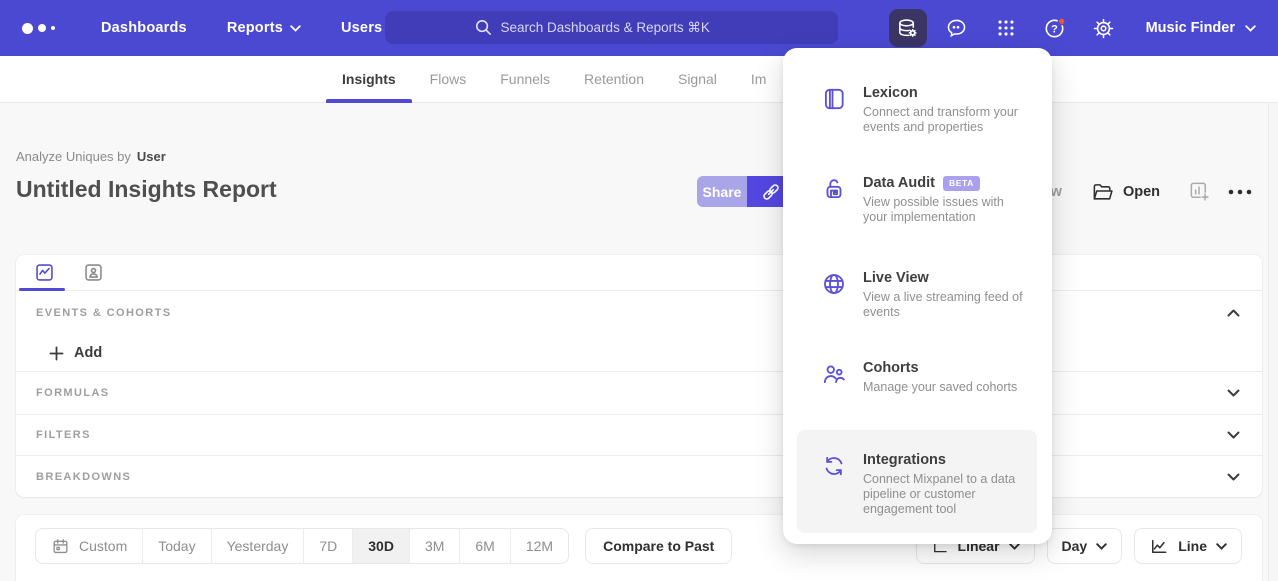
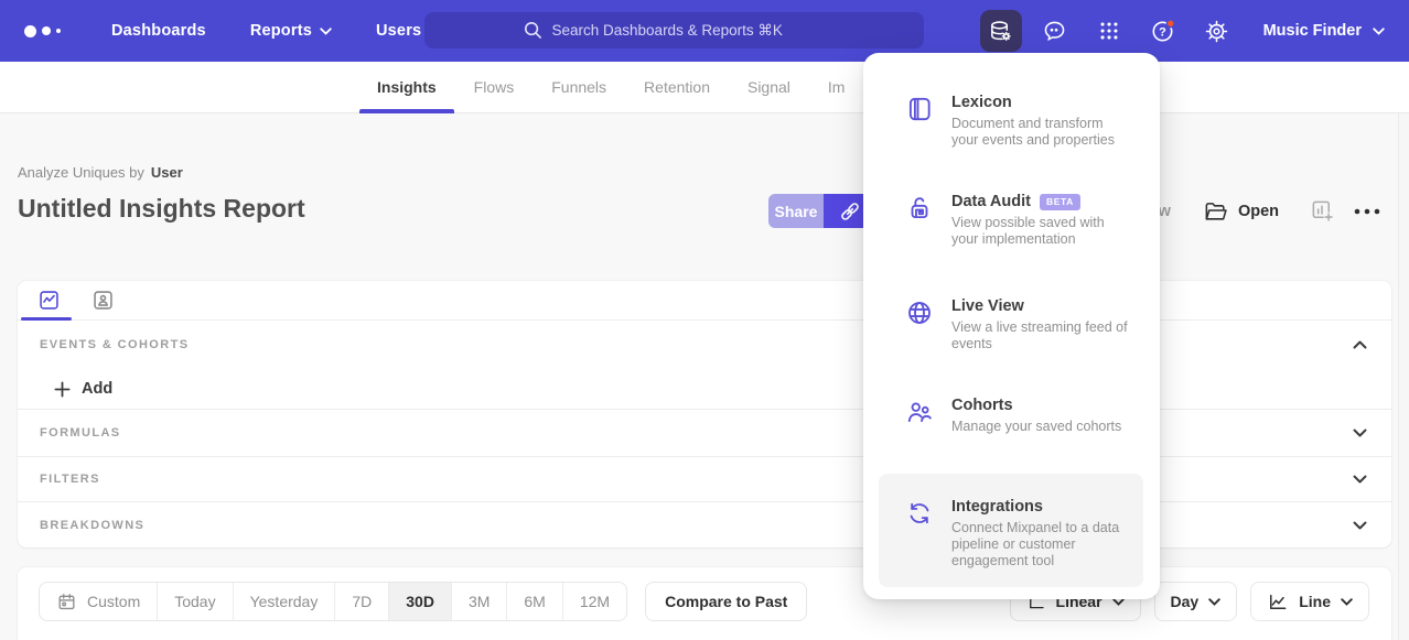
  Dashboards
  Reports
  Users
  Search Dashboards & Reports ⌘K
  ?
  Music Finder
  Insights
  Flows
  Funnels
  Retention
  Signal
  Im
  Analyze Uniques by User
  Untitled Insights Report
  Share
  Open
  EVENTS & COHORTS
  Add
  FORMULAS
  FILTERS
  BREAKDOWNS
  Custom
  Today
  Yesterday
  7D
  30D
  3M
  6M
  12M
  Compare to Past
  Linear
  Day
  Line
  Lexicon
- Connect and transform your events and properties
+ Document and transform your events and properties
  Data Audit
  BETA
- View possible issues with your implementation
+ View possible saved with your implementation
  Live View
  View a live streaming feed of events
  Cohorts
  Manage your saved cohorts
  Integrations
  Connect Mixpanel to a data pipeline or customer engagement tool
